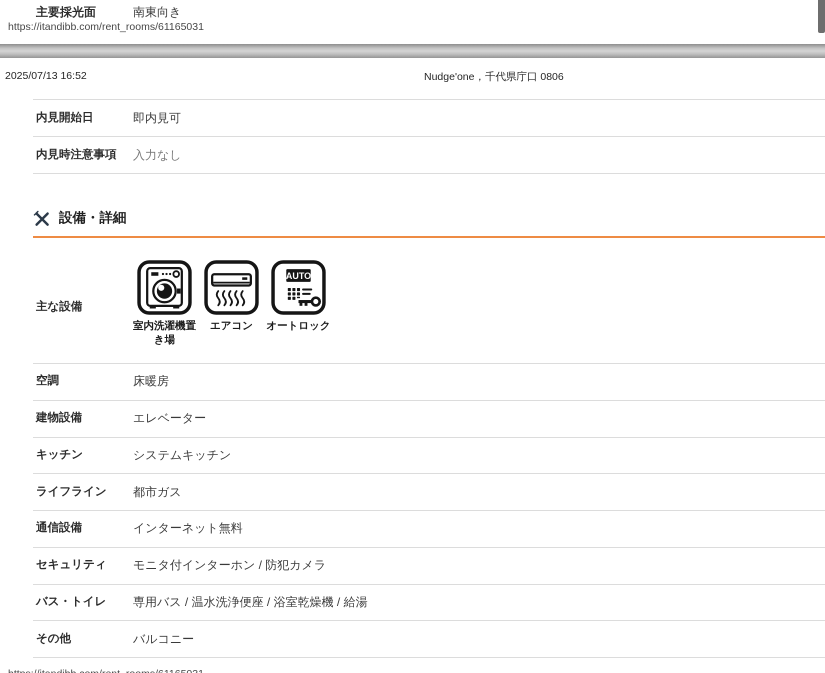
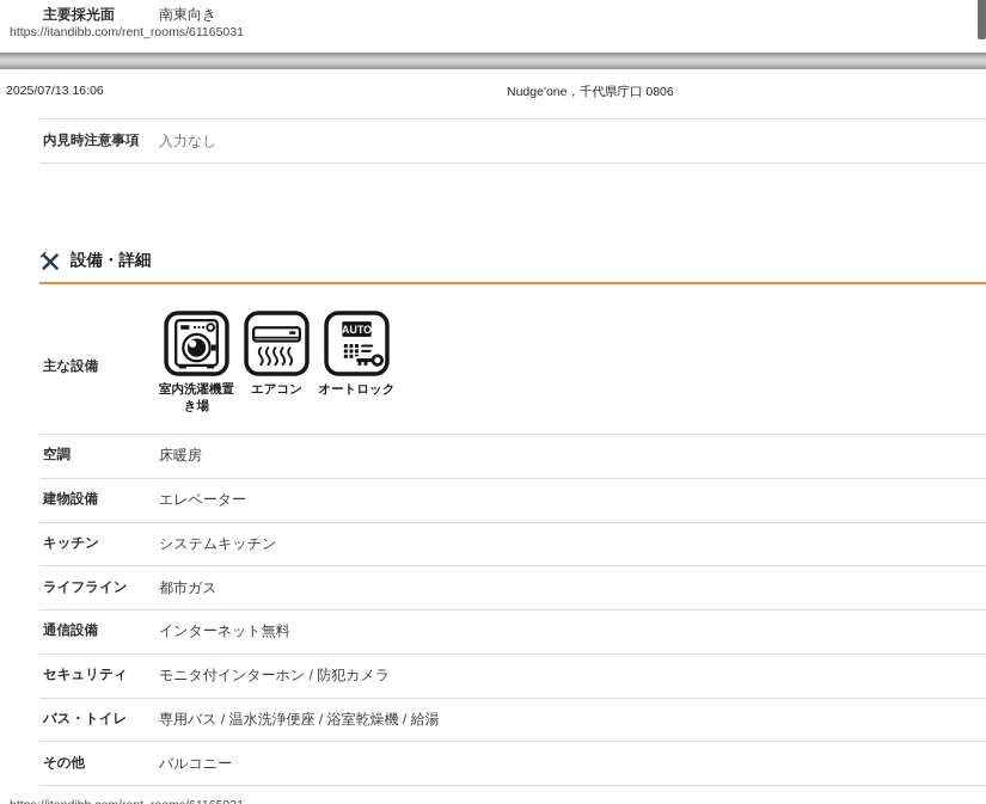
  主要採光面
  南東向き
  https://itandibb.com/rent_rooms/61165031
- 2025/07/13 16:52
+ 2025/07/13 16:06
  Nudge'one，千代県庁口 0806
- 内見開始日
- 即内見可
  内見時注意事項
  入力なし
  設備・詳細
  主な設備
  室内洗濯機置き場
  エアコン
  AUTO
  オートロック
  空調
  床暖房
  建物設備
  エレベーター
  キッチン
  システムキッチン
  ライフライン
  都市ガス
  通信設備
  インターネット無料
  セキュリティ
  モニタ付インターホン / 防犯カメラ
  バス・トイレ
  専用バス / 温水洗浄便座 / 浴室乾燥機 / 給湯
  その他
  バルコニー
